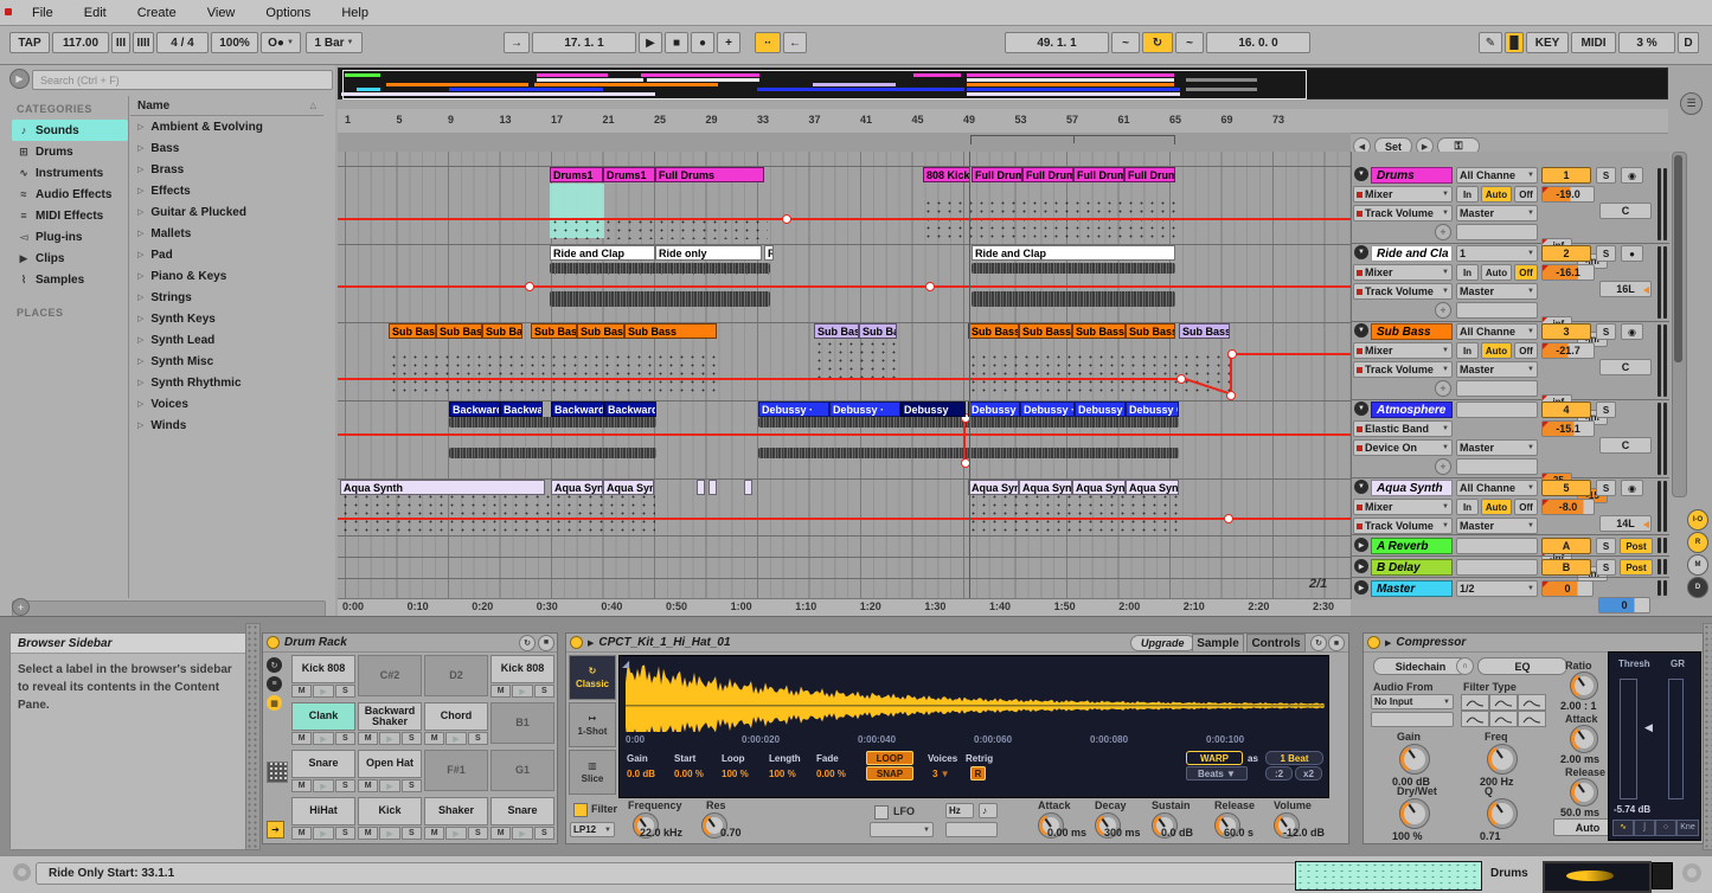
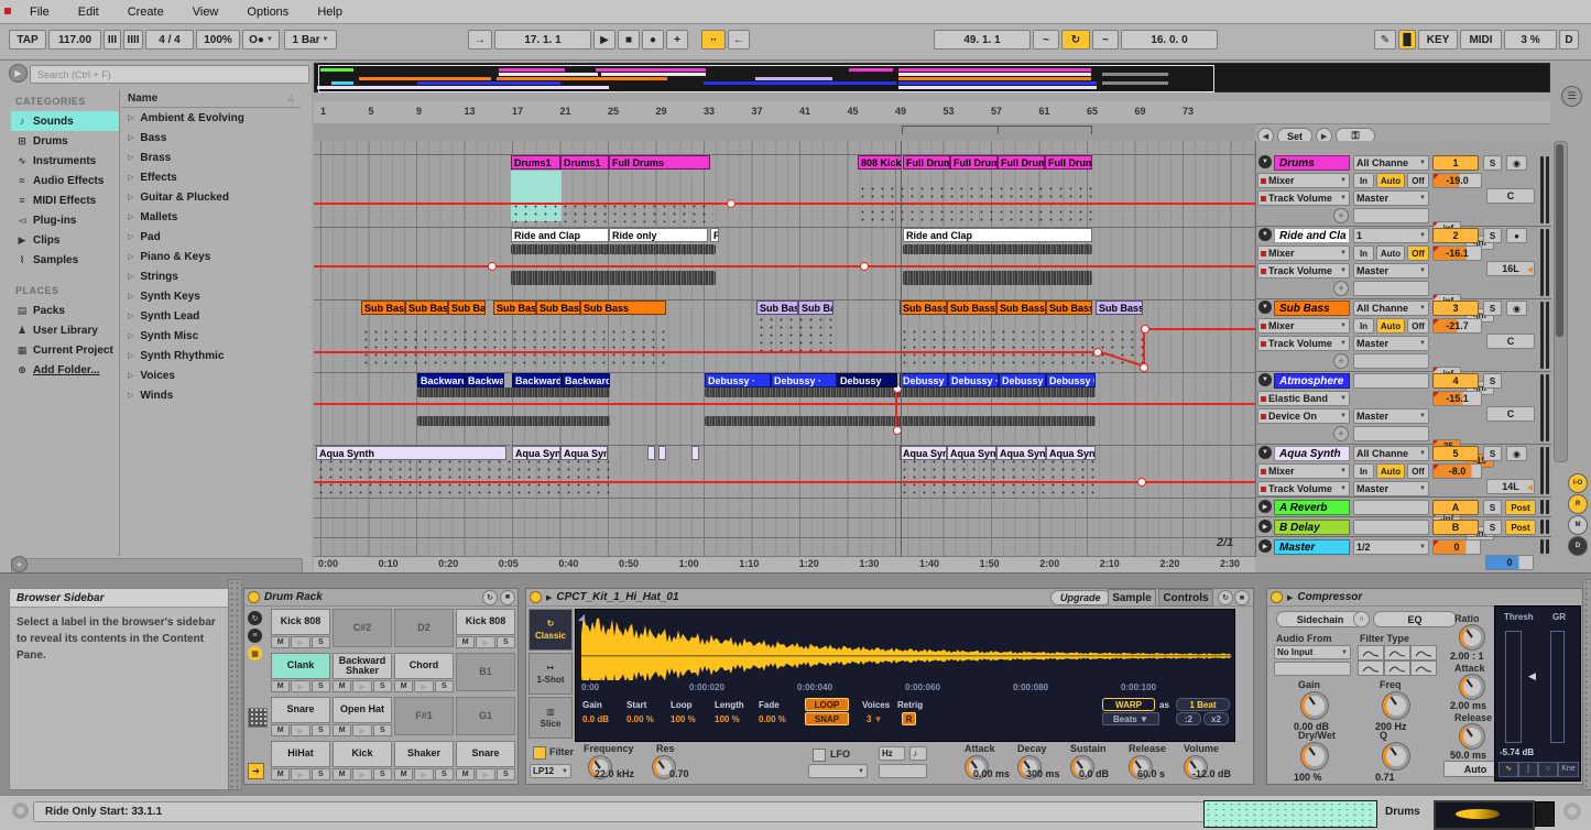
  File
  Edit
  Create
  View
  Options
  Help
  TAP
  117.00
  III
  IIII
  4 / 4
  100%
  O●
  1 Bar
  →
  17. 1. 1
  ▶
  ■
  ●
  +
  ∙∙
  ←
  49. 1. 1
  ~
  ↻
  ~
  16. 0. 0
  ✎
  ▐▌
  KEY
  MIDI
  3 %
  D
  ▶
  Search (Ctrl + F)
  CATEGORIES
  ♪
  Sounds
  ⊞
  Drums
  ∿
  Instruments
  ≈
  Audio Effects
  ≡
  MIDI Effects
  ◅
  Plug-ins
  ▶
  Clips
  ⌇
  Samples
  PLACES
+ ▤
+ Packs
+ ♟
+ User Library
+ ▦
+ Current Project
+ ⊕
+ Add Folder...
  Name
  Ambient & Evolving
  Bass
  Brass
  Effects
  Guitar & Plucked
  Mallets
  Pad
  Piano & Keys
  Strings
  Synth Keys
  Synth Lead
  Synth Misc
  Synth Rhythmic
  Voices
  Winds
  +
  1
  5
  9
  13
  17
  21
  25
  29
  33
  37
  41
  45
  49
  53
  57
  61
  65
  69
  73
  Drums1
  Drums1
  Full Drums
  808 Kick
  Full Drum
  Full Drum
  Full Drum
  Full Drum
  Ride and Clap
  Ride only
  R
  Ride and Clap
  Sub Bas
  Sub Bas
  Sub Ba
  Sub Bas
  Sub Bas
  Sub Bass
  Sub Bas
  Sub Ba
  Sub Bass
  Sub Bass
  Sub Bass
  Sub Bass
  Sub Bass
  Backwar
  Backwa
  Backward
  Backward
  Debussy ·
  Debussy ·
  Debussy
  Debussy
  Debussy ·
  Debussy
  Debussy
  Aqua Synth
  Aqua Syn
  Aqua Syn
  Aqua Syn
  Aqua Syn
  Aqua Syn
  Aqua Syn
  0:00
  0:10
  0:20
- 0:30
+ 0:05
  0:40
  0:50
  1:00
  1:10
  1:20
  1:30
  1:40
  1:50
  2:00
  2:10
  2:20
  2:30
  2/1
  Set
  ⚿
  Drums
  All Channe
  1
  S
  ◉
  Mixer
  In
  Auto
  Off
  -19.0
  C
  Track Volume
  Master
  +
  Ride and Cla
  1
  2
  S
  ●
  Mixer
  In
  Auto
  Off
  -16.1
  16L
  Track Volume
  Master
  +
  Sub Bass
  All Channe
  3
  S
  ◉
  Mixer
  In
  Auto
  Off
  -21.7
  C
  Track Volume
  Master
  +
  Atmosphere
  4
  S
  Elastic Band
  -15.1
  C
  Device On
  Master
  +
  Aqua Synth
  All Channe
  5
  S
  ◉
  Mixer
  In
  Auto
  Off
  -8.0
  14L
  Track Volume
  Master
  A Reverb
  A
  S
  Post
  B Delay
  B
  S
  Post
  Master
  1/2
  0
  0
  ☰
  Browser Sidebar
  Select a label in the browser's sidebar to reveal its contents in the Content Pane.
  Drum Rack
  ➔
  Kick 808
  C#2
  D2
  Kick 808
  Clank
  Backward Shaker
  Chord
  B1
  Snare
  Open Hat
  F#1
  G1
  HiHat
  Kick
  Shaker
  Snare
  CPCT_Kit_1_Hi_Hat_01
  Upgrade
  Sample
  Controls
  ↻
  Classic
  ↦
  1-Shot
  ▥
  Slice
  ◢
  0:00
  0:00:020
  0:00:040
  0:00:060
  0:00:080
  0:00:100
  Gain
  0.0 dB
  Start
  0.00 %
  Loop
  100 %
  Length
  100 %
  Fade
  0.00 %
  LOOP
  SNAP
  Voices
  3 ▼
  Retrig
  R
  WARP
  as
  1 Beat
  Beats ▼
  :2
  x2
  Filter
  LP12
  Frequency
  22.0 kHz
  Res
  0.70
  LFO
  Hz
  ♪
  Attack
  0.00 ms
  Decay
  300 ms
  Sustain
  0.0 dB
  Release
  60.0 s
  Volume
  -12.0 dB
  Compressor
  Sidechain
  EQ
  Audio From
  No Input
  Filter Type
  Gain
  0.00 dB
  Dry/Wet
  100 %
  Freq
  200 Hz
  Q
  0.71
  Ratio
  2.00 : 1
  Attack
  2.00 ms
  Release
  50.0 ms
  Auto
  Thresh
  GR
  ◀
  -5.74 dB
  Ride Only Start: 33.1.1
  Drums
